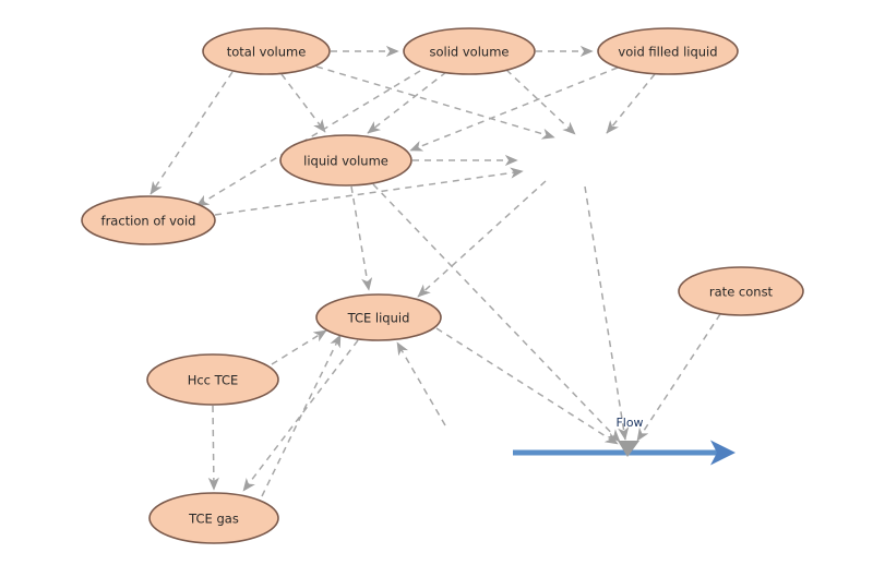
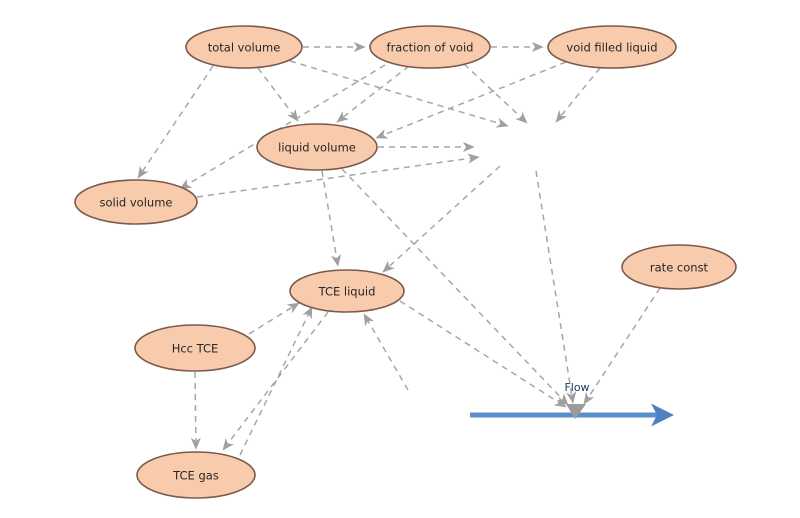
  Flow
  total volume
- solid volume
+ fraction of void
  void filled liquid
  liquid volume
- fraction of void
+ solid volume
  TCE liquid
  Hcc TCE
  TCE gas
  rate const
